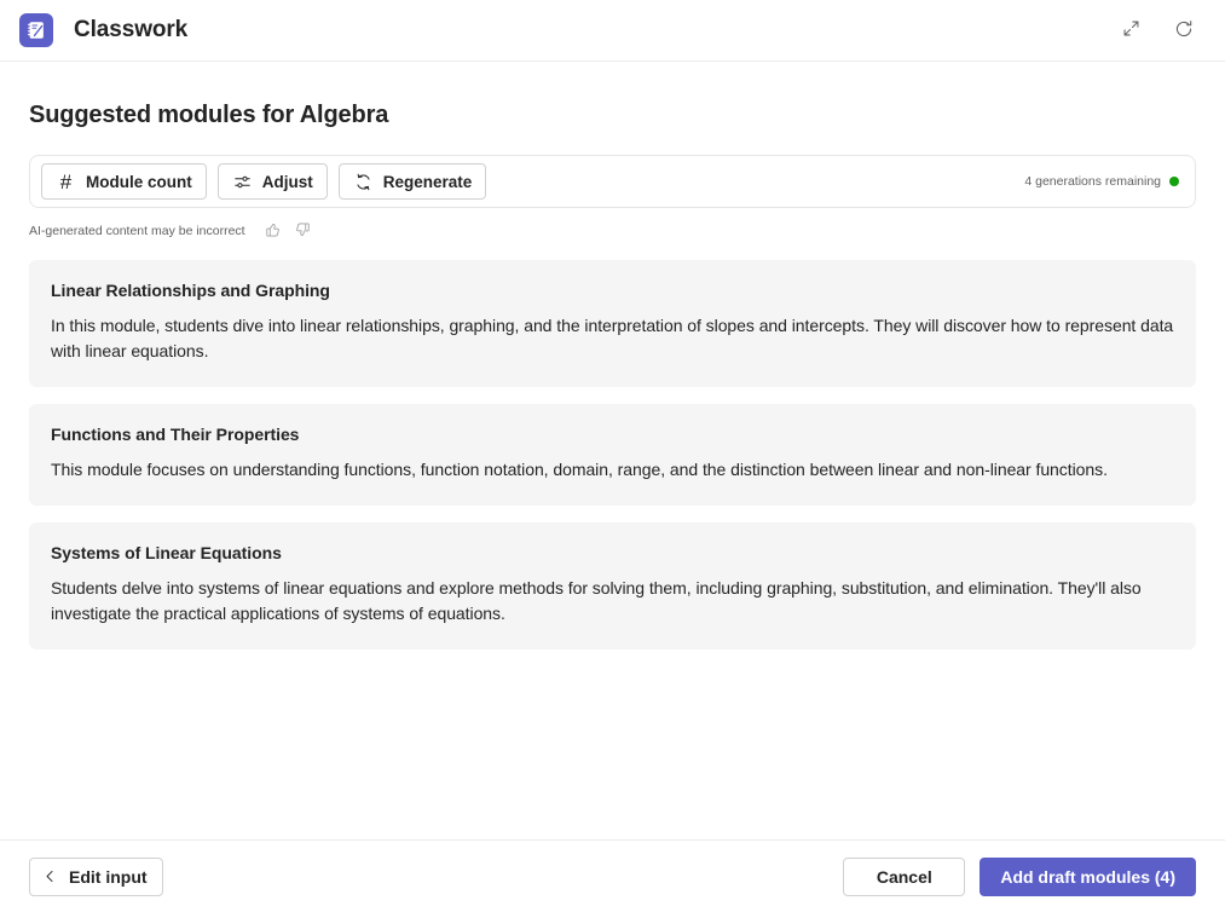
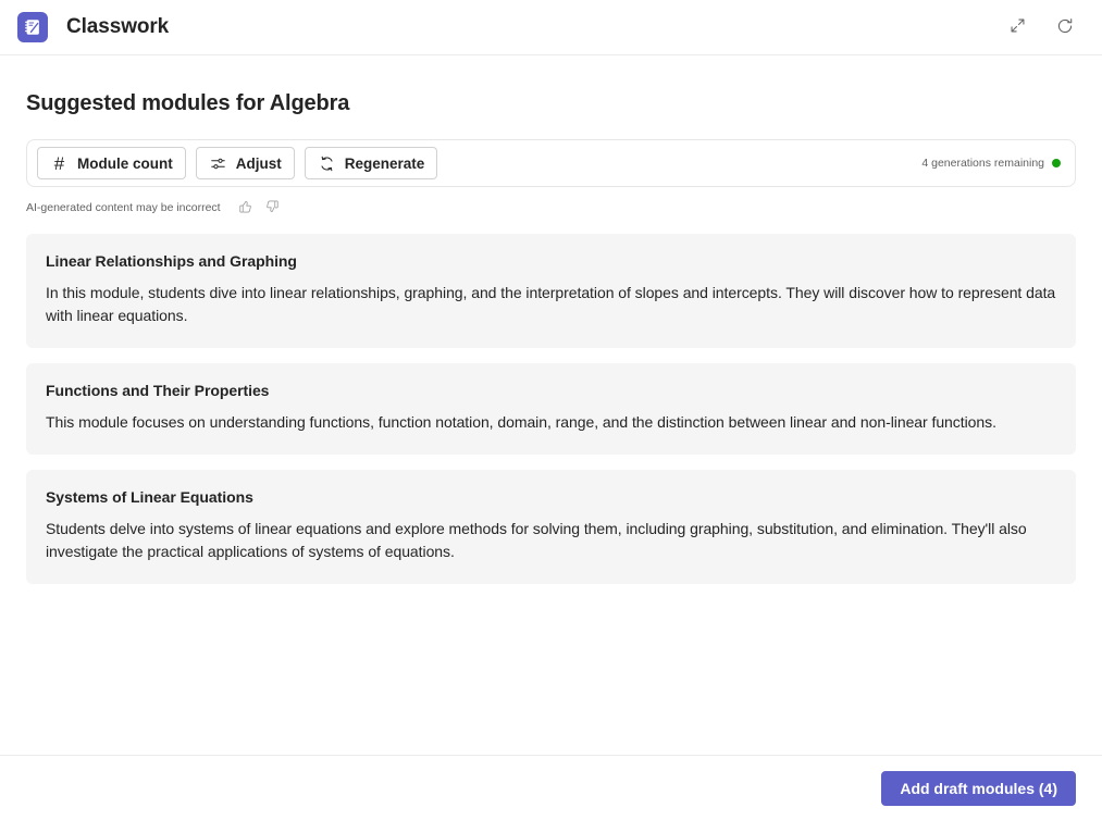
  Classwork
  Suggested modules for Algebra
  #
  Module count
  Adjust
  Regenerate
  4 generations remaining
  AI-generated content may be incorrect
  Linear Relationships and Graphing
  In this module, students dive into linear relationships, graphing, and the interpretation of slopes and intercepts. They will discover how to represent data with linear equations.
  Functions and Their Properties
  This module focuses on understanding functions, function notation, domain, range, and the distinction between linear and non-linear functions.
  Systems of Linear Equations
  Students delve into systems of linear equations and explore methods for solving them, including graphing, substitution, and elimination. They'll also investigate the practical applications of systems of equations.
- Edit input
- Cancel
  Add draft modules (4)
